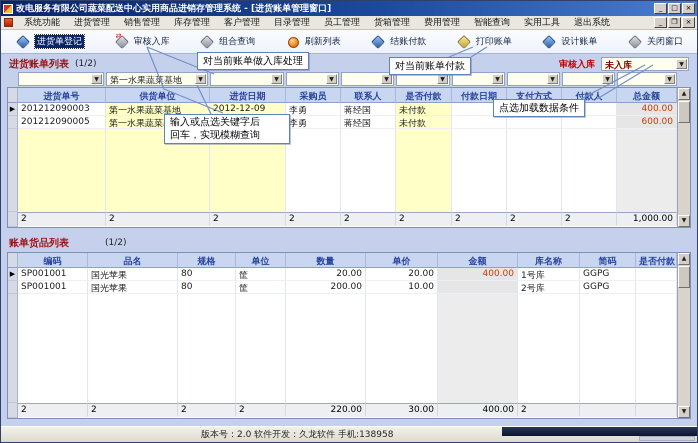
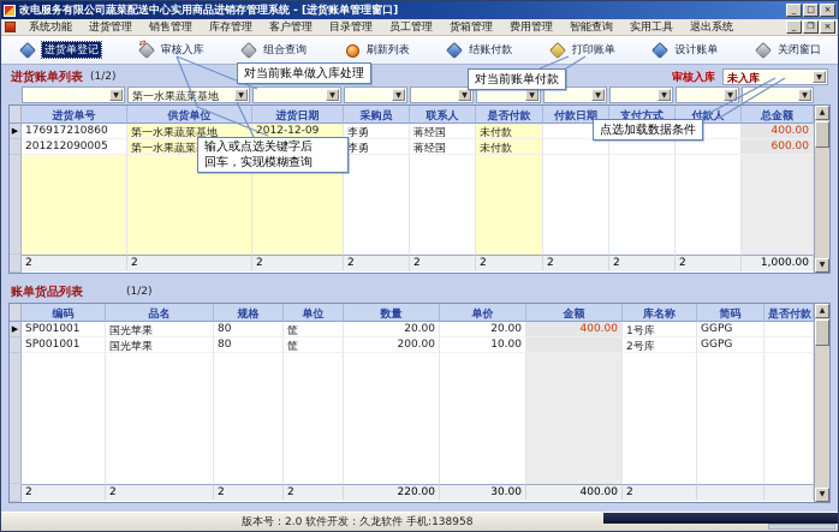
  改电服务有限公司蔬菜配送中心实用商品进销存管理系统 - [进货账单管理窗口]
  _
  □
  ×
  系统功能
  进货管理
  销售管理
  库存管理
  客户管理
  目录管理
  员工管理
  货箱管理
  费用管理
  智能查询
  实用工具
  退出系统
  _
  ❐
  ×
  进货单登记
  ⇄
  审核入库
  组合查询
  刷新列表
  结账付款
  打印账单
  设计账单
  关闭窗口
  进货账单列表
  (1/2)
  审核入库
  未入库
  第一水果蔬菜基地
  进货单号
  供货单位
  进货日期
  采购员
  联系人
  是否付款
  付款日期
  支付方式
  付款人
  总金额
  ▶
- 201212090003
+ 176917210860
  第一水果蔬菜基地
  2012-12-09
  李勇
  蒋经国
  未付款
  400.00
  201212090005
  第一水果蔬菜
  李勇
  蒋经国
  未付款
  600.00
  2
  2
  2
  2
  2
  2
  2
  2
  2
  1,000.00
  账单货品列表
  (1/2)
  编码
  品名
  规格
  单位
  数量
  单价
  金额
  库名称
  简码
  是否付款
  ▶
  SP001001
  国光苹果
  80
  筐
  20.00
  20.00
  400.00
  1号库
  GGPG
  SP001001
  国光苹果
  80
  筐
  200.00
  10.00
  2号库
  GGPG
  2
  2
  2
  2
  220.00
  30.00
  400.00
  2
  版本号：2.0 软件开发：久龙软件 手机:138958
  对当前账单做入库处理
  对当前账单付款
  输入或点选关键字后
  回车，实现模糊查询
  点选加载数据条件
